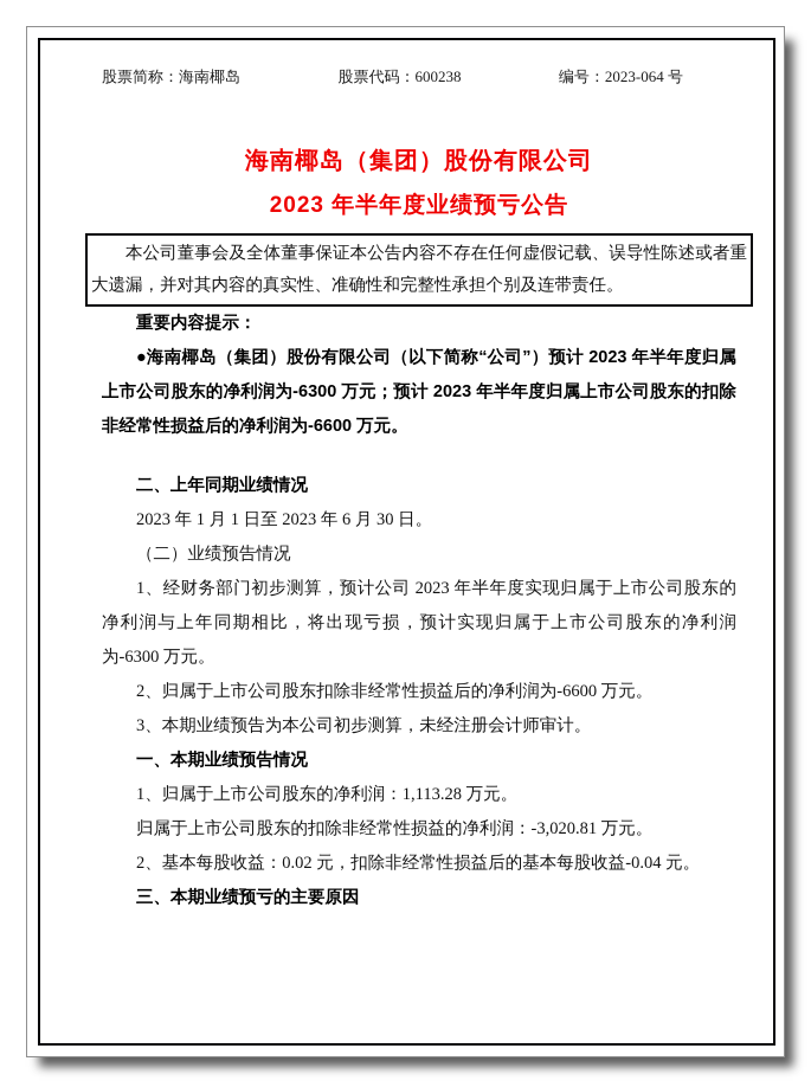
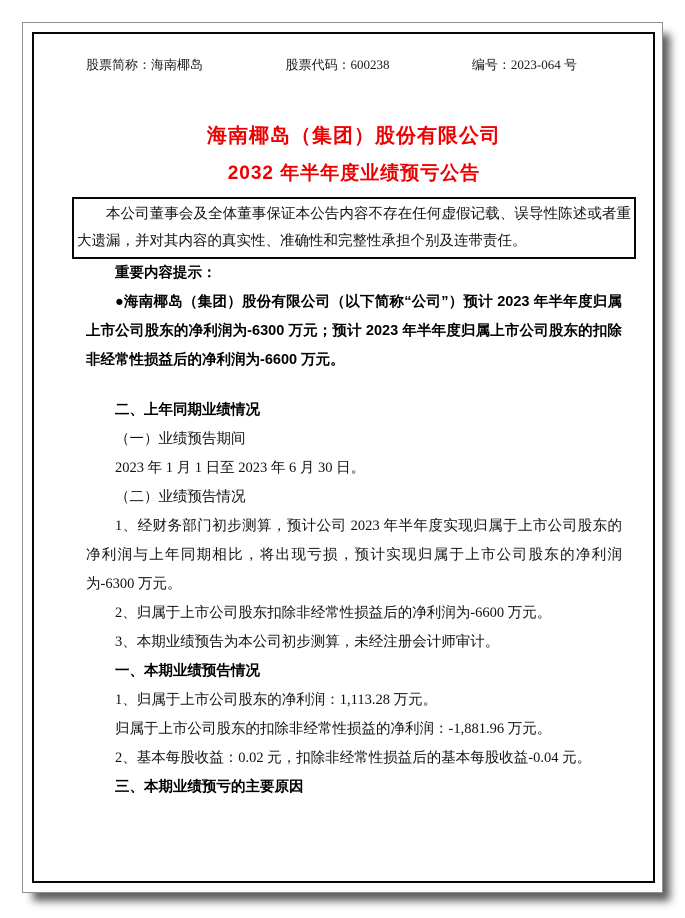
  股票简称：海南椰岛
  股票代码：600238
  编号：2023-064 号
  海南椰岛（集团）股份有限公司
- 2023 年半年度业绩预亏公告
+ 2032 年半年度业绩预亏公告
  本公司董事会及全体董事保证本公告内容不存在任何虚假记载、误导性陈述或者重大遗漏，并对其内容的真实性、准确性和完整性承担个别及连带责任。
  重要内容提示：
  ●海南椰岛（集团）股份有限公司（以下简称“公司”）预计 2023 年半年度归属上市公司股东的净利润为-6300 万元；预计 2023 年半年度归属上市公司股东的扣除非经常性损益后的净利润为-6600 万元。
  二、上年同期业绩情况
+ （一）业绩预告期间
  2023 年 1 月 1 日至 2023 年 6 月 30 日。
  （二）业绩预告情况
  1、经财务部门初步测算，预计公司 2023 年半年度实现归属于上市公司股东的净利润与上年同期相比，将出现亏损，预计实现归属于上市公司股东的净利润为-6300 万元。
  2、归属于上市公司股东扣除非经常性损益后的净利润为-6600 万元。
  3、本期业绩预告为本公司初步测算，未经注册会计师审计。
  一、本期业绩预告情况
  1、归属于上市公司股东的净利润：1,113.28 万元。
- 归属于上市公司股东的扣除非经常性损益的净利润：-3,020.81 万元。
+ 归属于上市公司股东的扣除非经常性损益的净利润：-1,881.96 万元。
  2、基本每股收益：0.02 元，扣除非经常性损益后的基本每股收益-0.04 元。
  三、本期业绩预亏的主要原因
